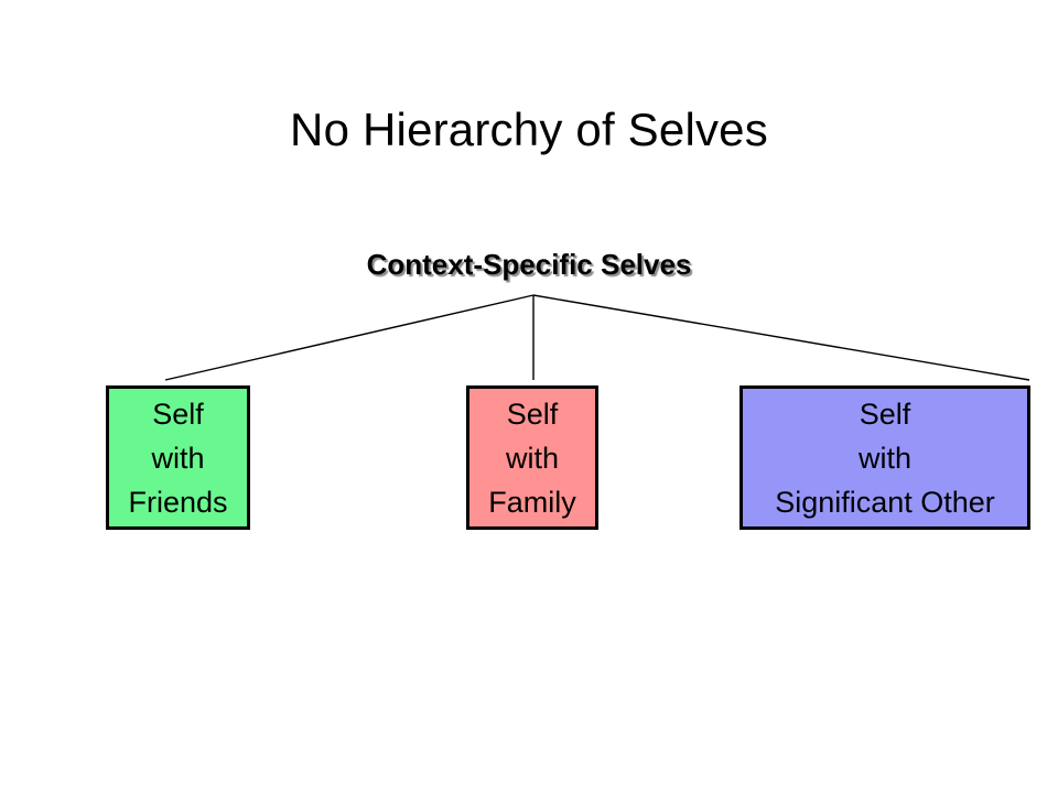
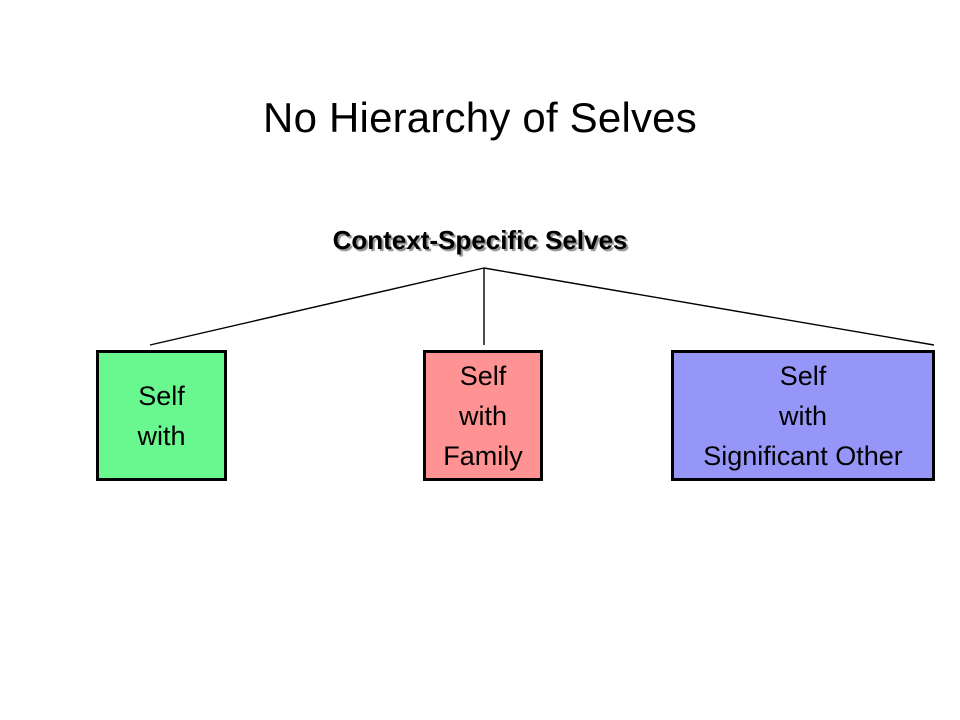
  No Hierarchy of Selves
  Context-Specific Selves
  Self
  with
- Friends
  Self
  with
  Family
  Self
  with
  Significant Other
